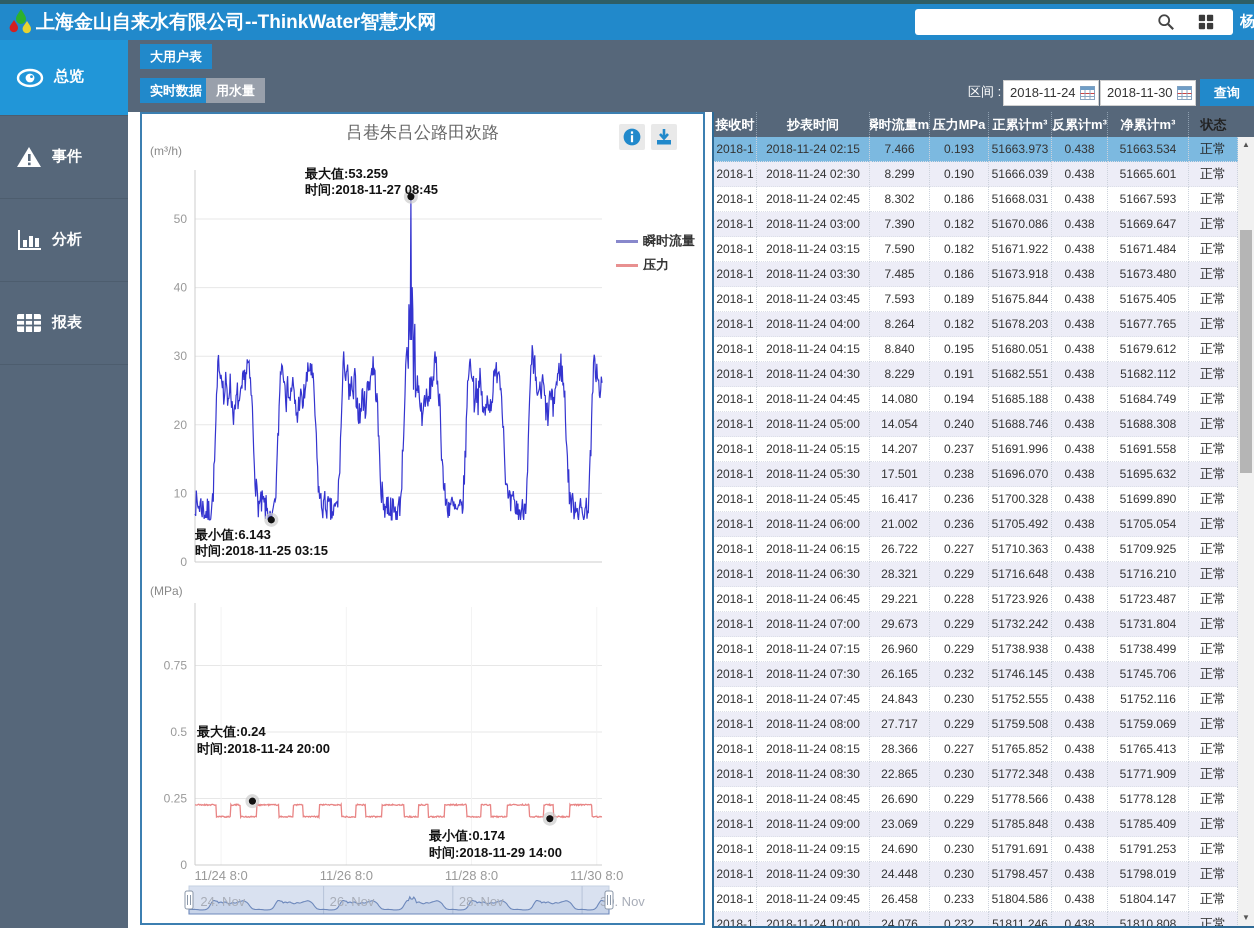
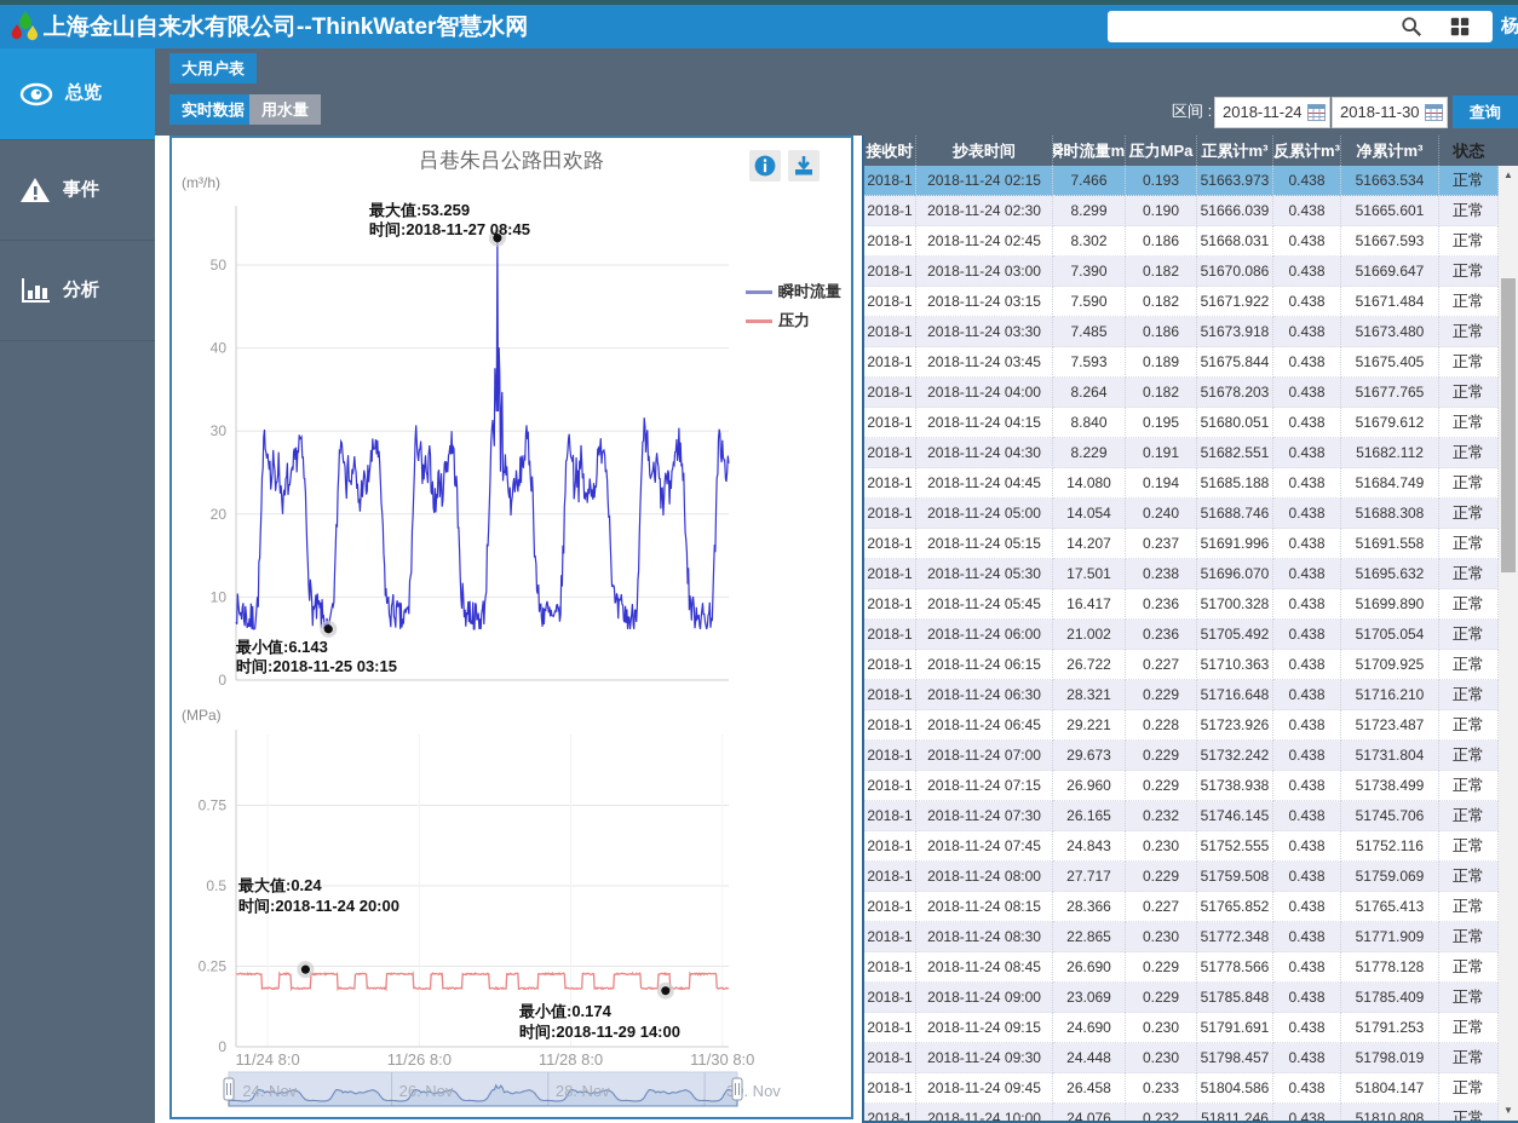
  上海金山自来水有限公司--ThinkWater智慧水网
  杨
  总览
  事件
  分析
- 报表
  大用户表
  实时数据
  用水量
  区间 :
  2018-11-24
  2018-11-30
  查询
  吕巷朱吕公路田欢路
  (m³/h)
  0
  10
  20
  30
  40
  50
  最大值:53.259
  时间:2018-11-27 08:45
  最小值:6.143
  时间:2018-11-25 03:15
  瞬时流量
  压力
  (MPa)
  0
  0.25
  0.5
  0.75
  11/24 8:0
  11/26 8:0
  11/28 8:0
  11/30 8:0
  最大值:0.24
  时间:2018-11-24 20:00
  最小值:0.174
  时间:2018-11-29 14:00
  24. Nov
  26. Nov
  28. Nov
  3. Nov
  接收时
  抄表时间
  瞬时流量m
  压力MPa
  正累计m³
  反累计m³
  净累计m³
  状态
  2018-1
  2018-11-24 02:15
  7.466
  0.193
  51663.973
  0.438
  51663.534
  正常
  2018-1
  2018-11-24 02:30
  8.299
  0.190
  51666.039
  0.438
  51665.601
  正常
  2018-1
  2018-11-24 02:45
  8.302
  0.186
  51668.031
  0.438
  51667.593
  正常
  2018-1
  2018-11-24 03:00
  7.390
  0.182
  51670.086
  0.438
  51669.647
  正常
  2018-1
  2018-11-24 03:15
  7.590
  0.182
  51671.922
  0.438
  51671.484
  正常
  2018-1
  2018-11-24 03:30
  7.485
  0.186
  51673.918
  0.438
  51673.480
  正常
  2018-1
  2018-11-24 03:45
  7.593
  0.189
  51675.844
  0.438
  51675.405
  正常
  2018-1
  2018-11-24 04:00
  8.264
  0.182
  51678.203
  0.438
  51677.765
  正常
  2018-1
  2018-11-24 04:15
  8.840
  0.195
  51680.051
  0.438
  51679.612
  正常
  2018-1
  2018-11-24 04:30
  8.229
  0.191
  51682.551
  0.438
  51682.112
  正常
  2018-1
  2018-11-24 04:45
  14.080
  0.194
  51685.188
  0.438
  51684.749
  正常
  2018-1
  2018-11-24 05:00
  14.054
  0.240
  51688.746
  0.438
  51688.308
  正常
  2018-1
  2018-11-24 05:15
  14.207
  0.237
  51691.996
  0.438
  51691.558
  正常
  2018-1
  2018-11-24 05:30
  17.501
  0.238
  51696.070
  0.438
  51695.632
  正常
  2018-1
  2018-11-24 05:45
  16.417
  0.236
  51700.328
  0.438
  51699.890
  正常
  2018-1
  2018-11-24 06:00
  21.002
  0.236
  51705.492
  0.438
  51705.054
  正常
  2018-1
  2018-11-24 06:15
  26.722
  0.227
  51710.363
  0.438
  51709.925
  正常
  2018-1
  2018-11-24 06:30
  28.321
  0.229
  51716.648
  0.438
  51716.210
  正常
  2018-1
  2018-11-24 06:45
  29.221
  0.228
  51723.926
  0.438
  51723.487
  正常
  2018-1
  2018-11-24 07:00
  29.673
  0.229
  51732.242
  0.438
  51731.804
  正常
  2018-1
  2018-11-24 07:15
  26.960
  0.229
  51738.938
  0.438
  51738.499
  正常
  2018-1
  2018-11-24 07:30
  26.165
  0.232
  51746.145
  0.438
  51745.706
  正常
  2018-1
  2018-11-24 07:45
  24.843
  0.230
  51752.555
  0.438
  51752.116
  正常
  2018-1
  2018-11-24 08:00
  27.717
  0.229
  51759.508
  0.438
  51759.069
  正常
  2018-1
  2018-11-24 08:15
  28.366
  0.227
  51765.852
  0.438
  51765.413
  正常
  2018-1
  2018-11-24 08:30
  22.865
  0.230
  51772.348
  0.438
  51771.909
  正常
  2018-1
  2018-11-24 08:45
  26.690
  0.229
  51778.566
  0.438
  51778.128
  正常
  2018-1
  2018-11-24 09:00
  23.069
  0.229
  51785.848
  0.438
  51785.409
  正常
  2018-1
  2018-11-24 09:15
  24.690
  0.230
  51791.691
  0.438
  51791.253
  正常
  2018-1
  2018-11-24 09:30
  24.448
  0.230
  51798.457
  0.438
  51798.019
  正常
  2018-1
  2018-11-24 09:45
  26.458
  0.233
  51804.586
  0.438
  51804.147
  正常
  2018-1
  2018-11-24 10:00
  24.076
  0.232
  51811.246
  0.438
  51810.808
  正常
  ▲
  ▼
